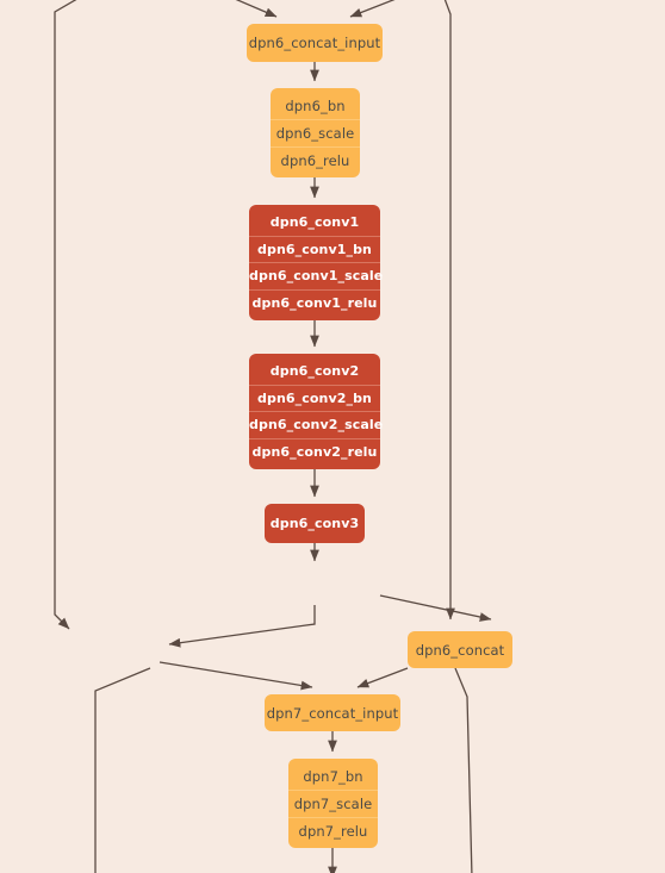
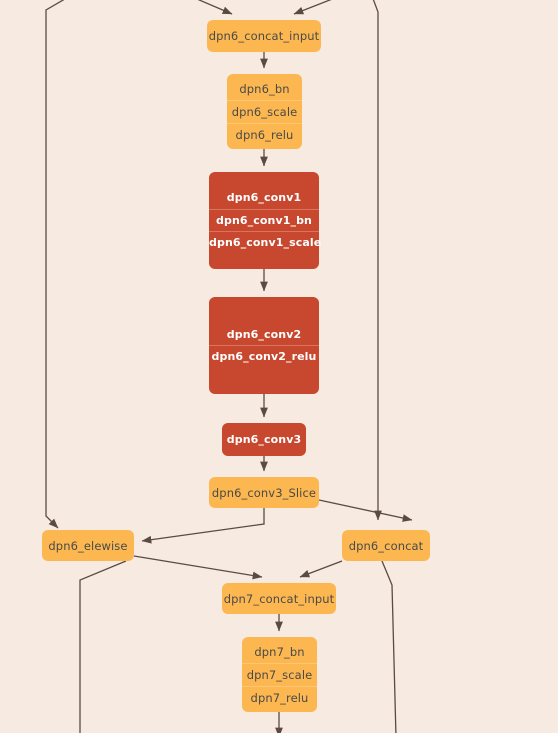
  dpn6_concat_input
  dpn6_bn
  dpn6_scale
  dpn6_relu
  dpn6_conv1
  dpn6_conv1_bn
  dpn6_conv1_scale
- dpn6_conv1_relu
  dpn6_conv2
- dpn6_conv2_bn
- dpn6_conv2_scale
  dpn6_conv2_relu
  dpn6_conv3
+ dpn6_conv3_Slice
+ dpn6_elewise
  dpn6_concat
  dpn7_concat_input
  dpn7_bn
  dpn7_scale
  dpn7_relu
